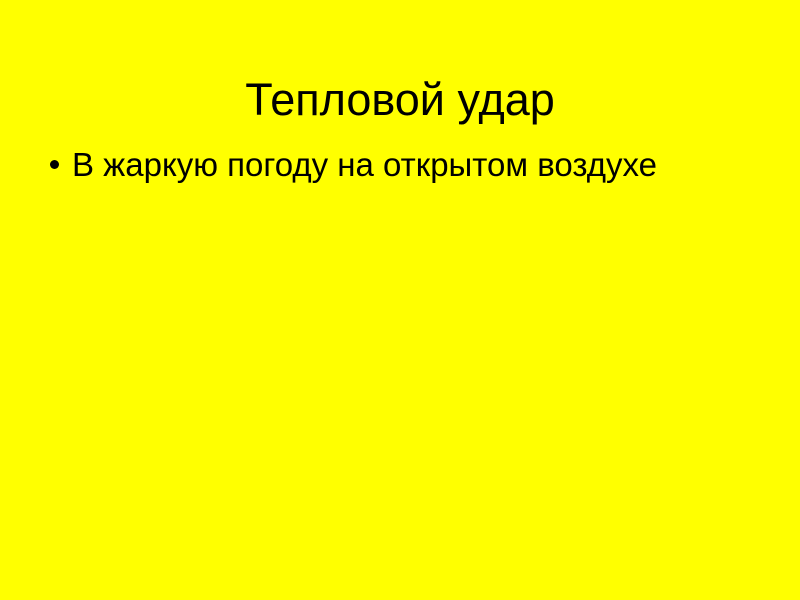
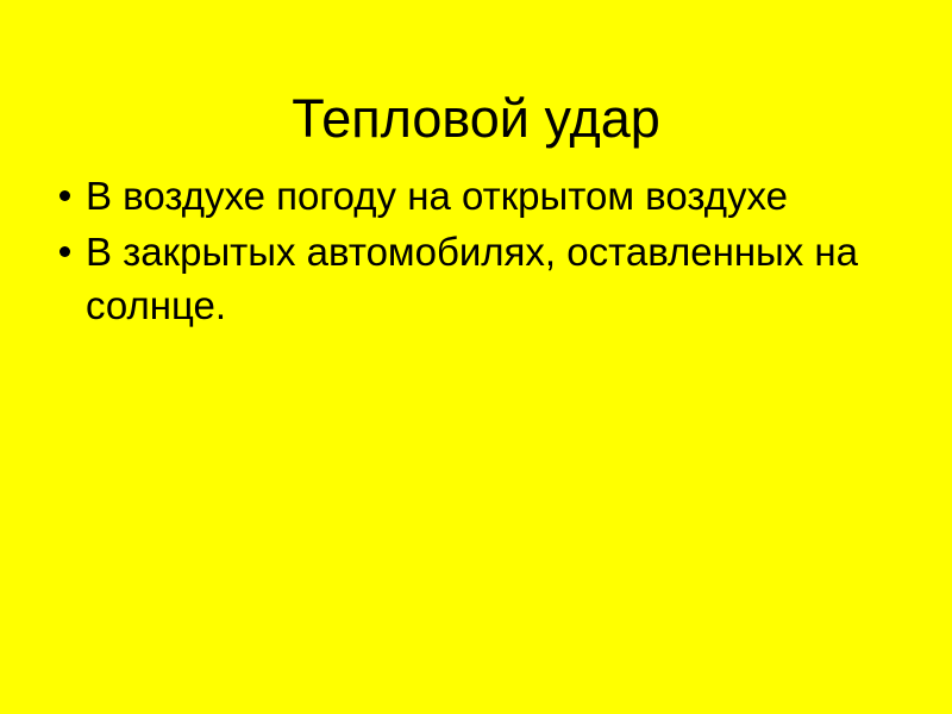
  Тепловой удар
- В жаркую погоду на открытом воздухе
+ В воздухе погоду на открытом воздухе
+ В закрытых автомобилях, оставленных на солнце.
